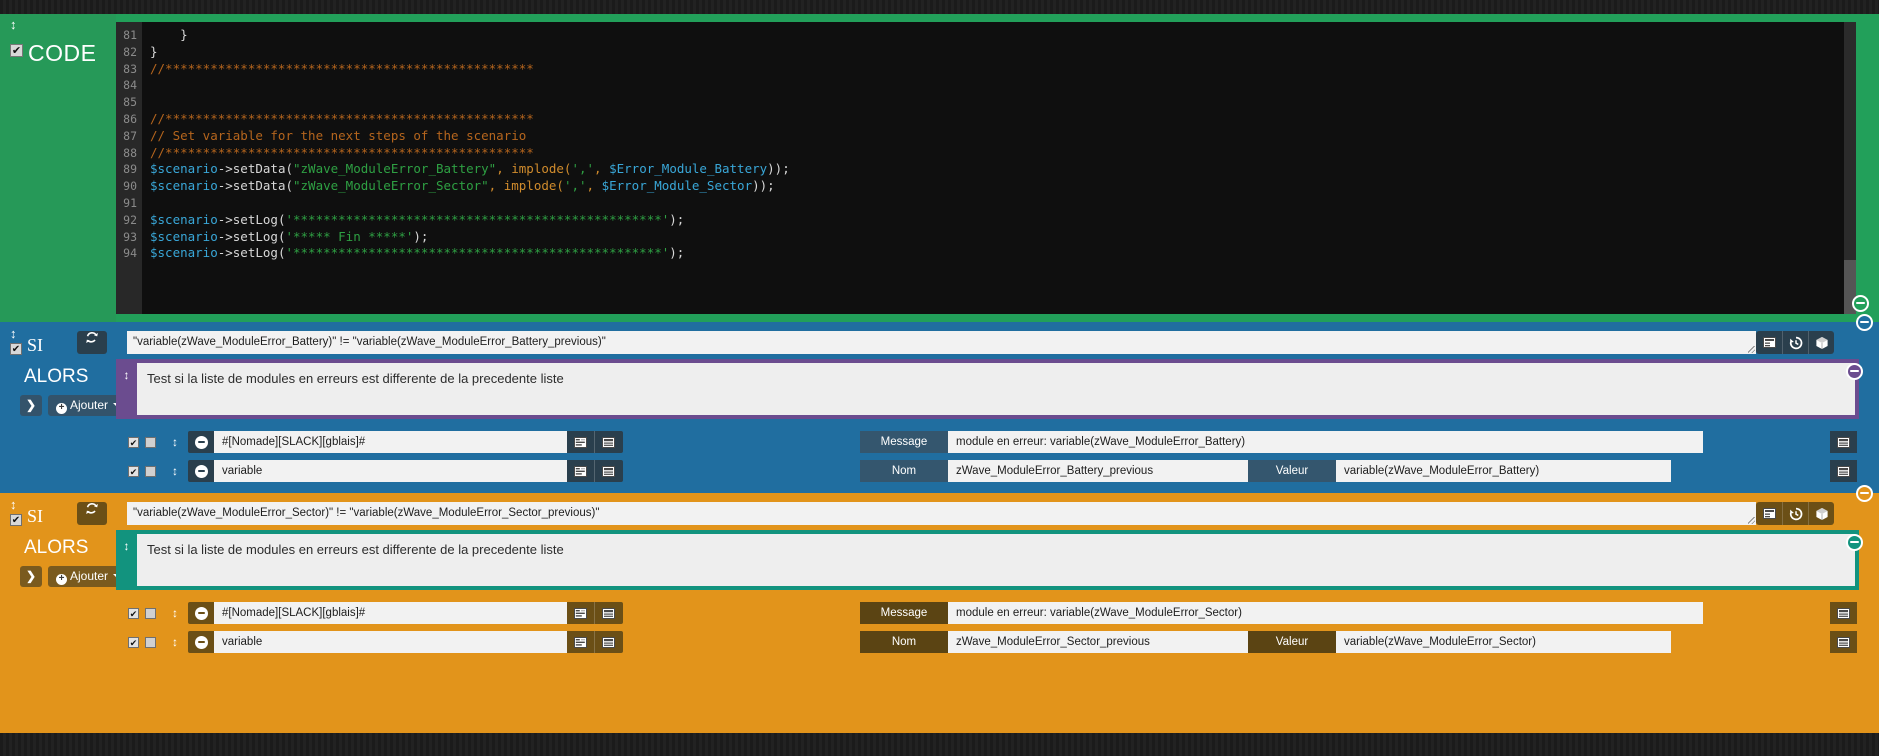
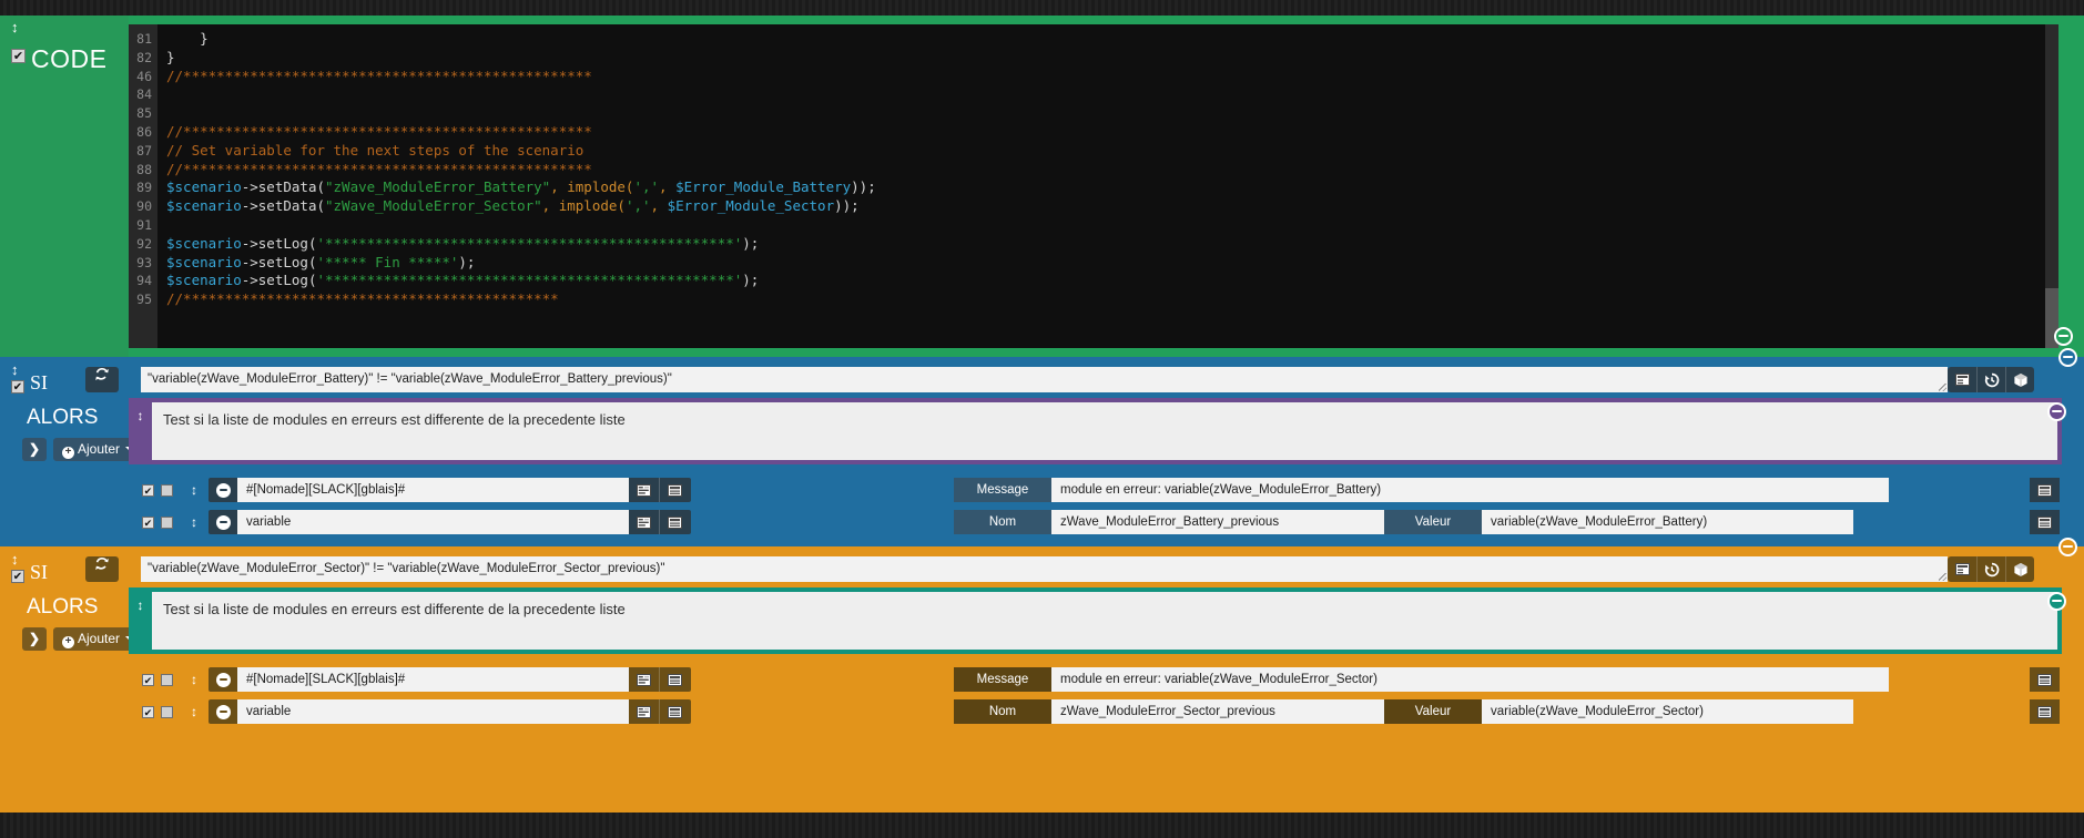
  ↕
  ✔
  CODE
  81 }
  82 }
- 83 //*************************************************
+ 46 //*************************************************
  84
  85
  86 //*************************************************
  87 // Set variable for the next steps of the scenario
  88 //*************************************************
  89 $scenario->setData("zWave_ModuleError_Battery", implode(',', $Error_Module_Battery));
  90 $scenario->setData("zWave_ModuleError_Sector", implode(',', $Error_Module_Sector));
  91
  92 $scenario->setLog('*************************************************');
  93 $scenario->setLog('***** Fin *****');
  94 $scenario->setLog('*************************************************');
+ 95 //*********************************************
  ↕
  ✔
  SI
  "variable(zWave_ModuleError_Battery)" != "variable(zWave_ModuleError_Battery_previous)"
  ALORS
  ❯
  + Ajouter
  ↕
  Test si la liste de modules en erreurs est differente de la precedente liste
  ✔
  ↕
  #[Nomade][SLACK][gblais]#
  Message
  module en erreur: variable(zWave_ModuleError_Battery)
  ✔
  ↕
  variable
  Nom
  zWave_ModuleError_Battery_previous
  Valeur
  variable(zWave_ModuleError_Battery)
  ↕
  ✔
  SI
  "variable(zWave_ModuleError_Sector)" != "variable(zWave_ModuleError_Sector_previous)"
  ALORS
  ❯
  + Ajouter
  ↕
  Test si la liste de modules en erreurs est differente de la precedente liste
  ✔
  ↕
  #[Nomade][SLACK][gblais]#
  Message
  module en erreur: variable(zWave_ModuleError_Sector)
  ✔
  ↕
  variable
  Nom
  zWave_ModuleError_Sector_previous
  Valeur
  variable(zWave_ModuleError_Sector)
